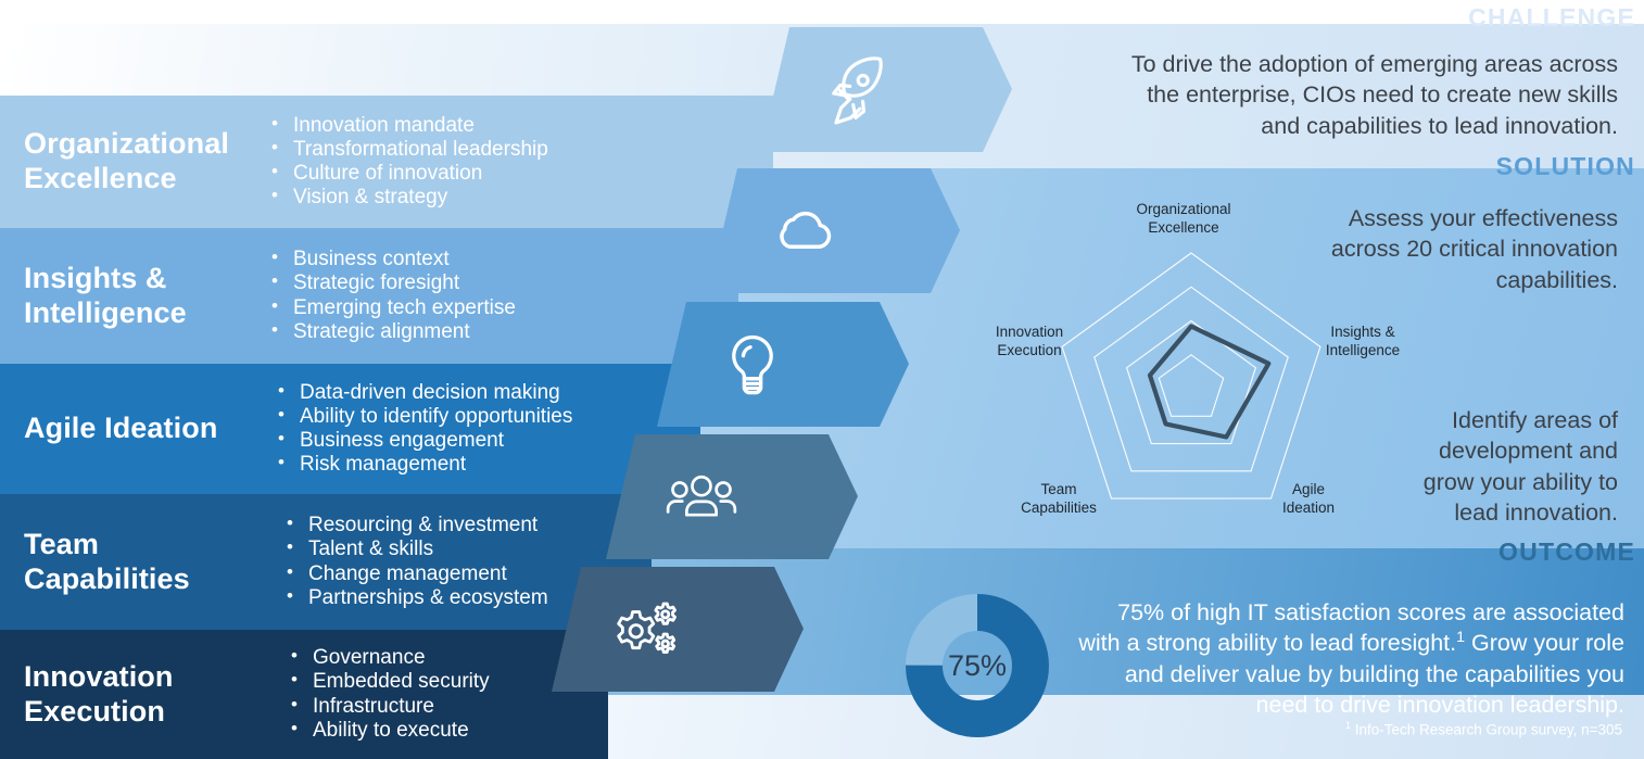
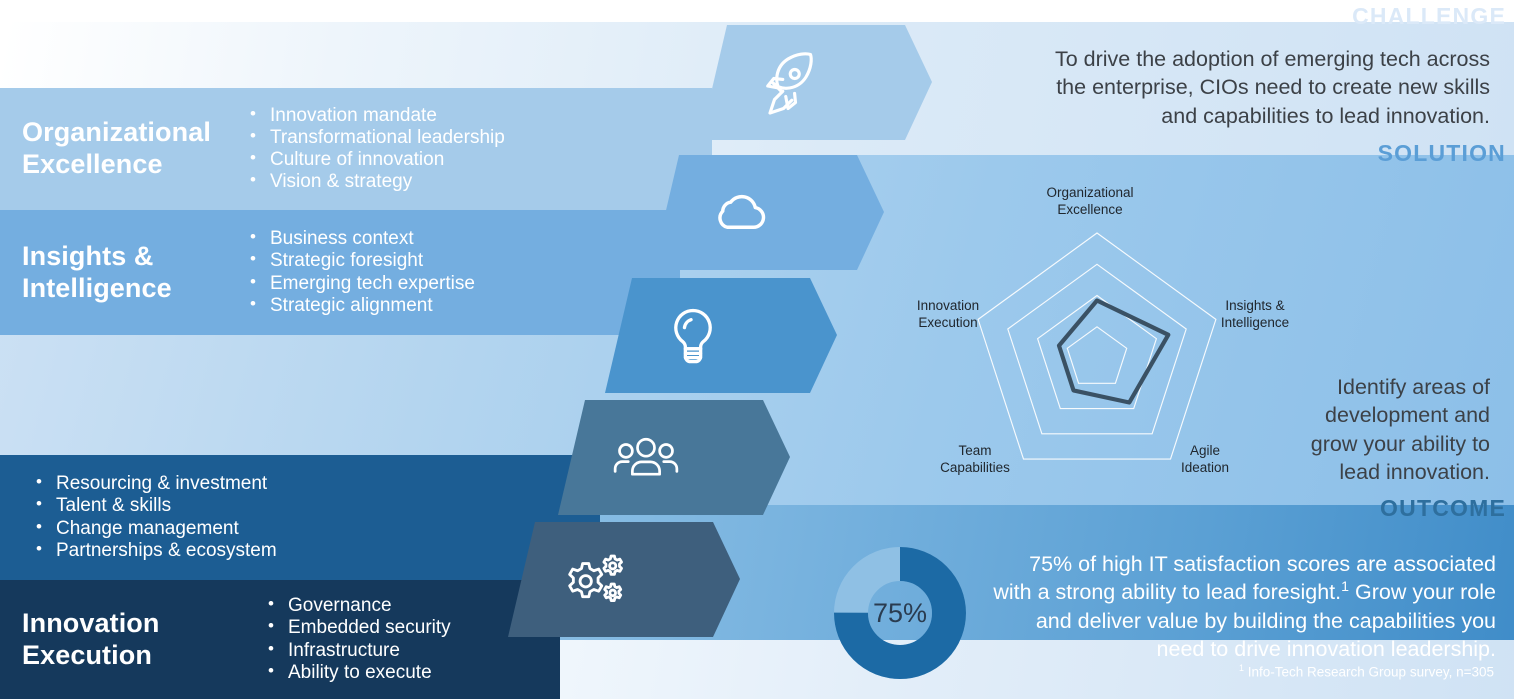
  CHALLENGE
  SOLUTION
  OUTCOME
- To drive the adoption of emerging areas across the enterprise, CIOs need to create new skills and capabilities to lead innovation.
+ To drive the adoption of emerging tech across the enterprise, CIOs need to create new skills and capabilities to lead innovation.
- Assess your effectiveness across 20 critical innovation capabilities.
  Identify areas of development and grow your ability to lead innovation.
  75% of high IT satisfaction scores are associated with a strong ability to lead foresight.1 Grow your role and deliver value by building the capabilities you need to drive innovation leadership.
  1 Info-Tech Research Group survey, n=305
  Organizational Excellence
  Innovation mandate
  Transformational leadership
  Culture of innovation
  Vision & strategy
  Insights & Intelligence
  Business context
  Strategic foresight
  Emerging tech expertise
  Strategic alignment
- Agile Ideation
- Data-driven decision making
- Ability to identify opportunities
- Business engagement
- Risk management
- Team Capabilities
  Resourcing & investment
  Talent & skills
  Change management
  Partnerships & ecosystem
  Innovation Execution
  Governance
  Embedded security
  Infrastructure
  Ability to execute
  Organizational
  Excellence
  Insights &
  Intelligence
  Agile
  Ideation
  Team
  Capabilities
  Innovation
  Execution
  75%
